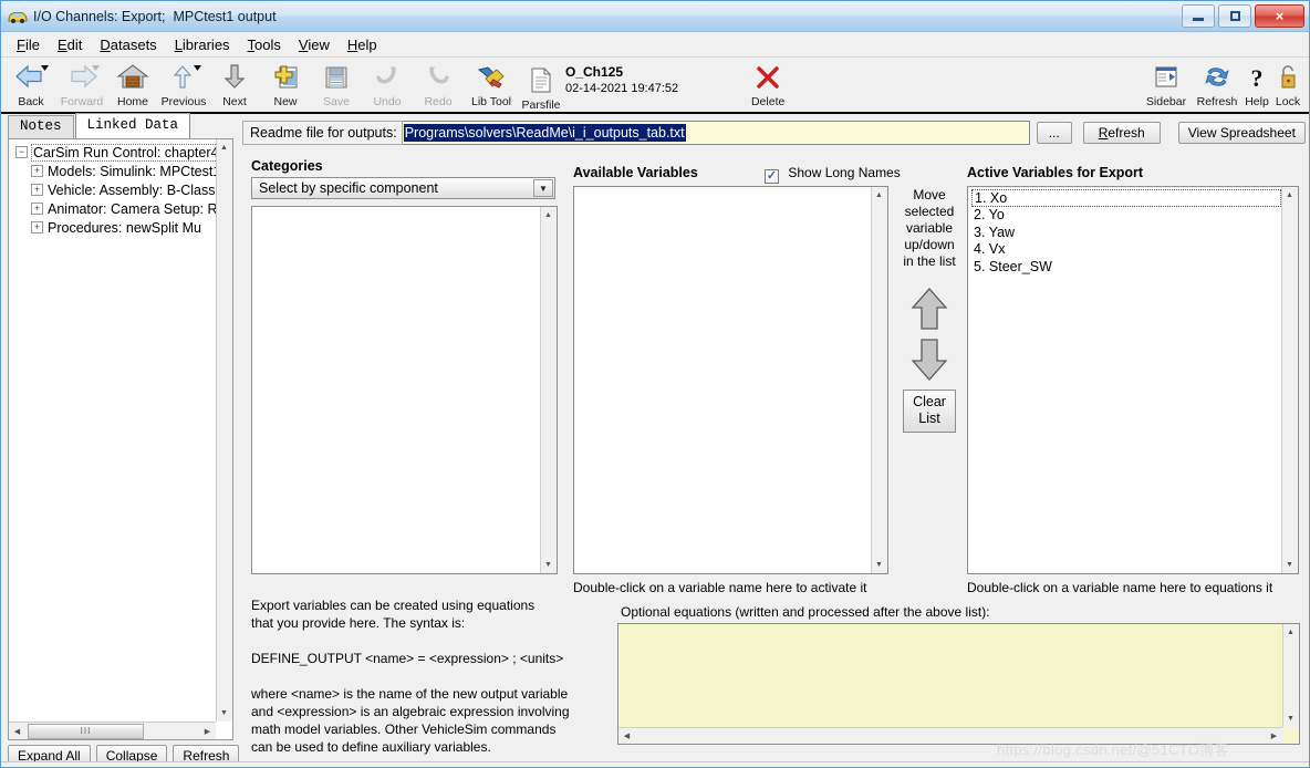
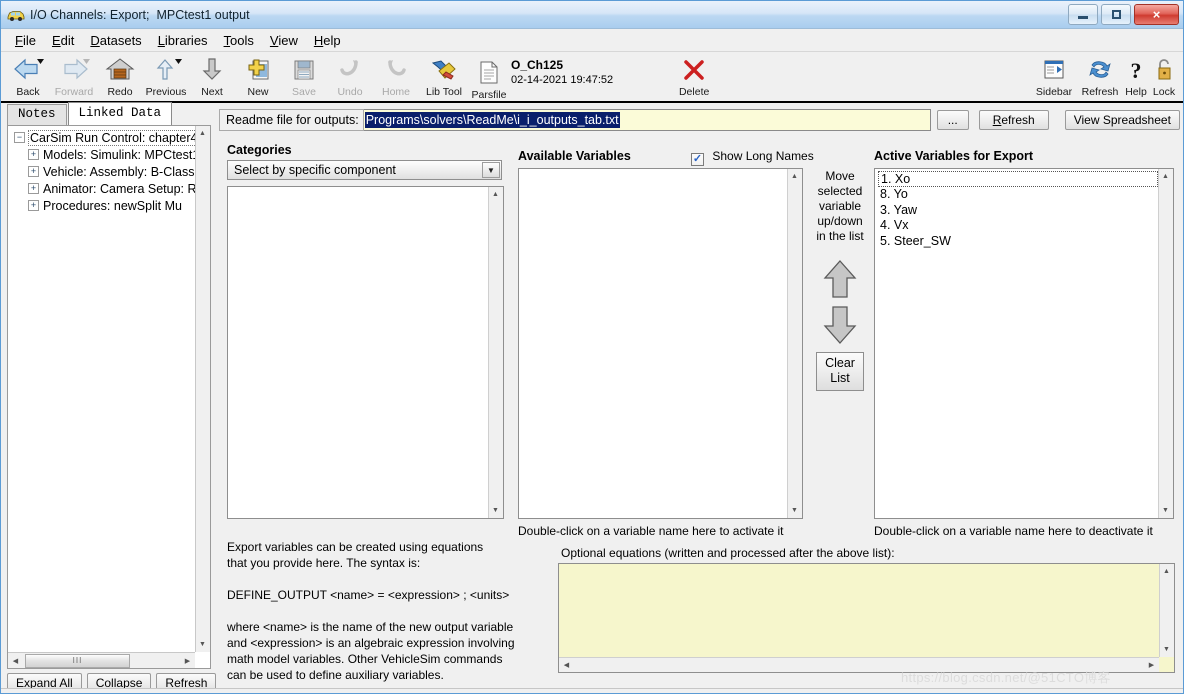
  I/O Channels: Export; MPCtest1 output
  ×
  File
  Edit
  Datasets
  Libraries
  Tools
  View
  Help
  Back
  Forward
- Home
+ Redo
  Previous
  Next
  New
  Save
  Undo
- Redo
+ Home
  Lib Tool
  Parsfile
  O_Ch125
  02-14-2021 19:47:52
  Delete
  Sidebar
  Refresh
  ?
  Help
  Lock
  Notes
  Linked Data
  −
  CarSim Run Control: chapter4
  +
  Models: Simulink: MPCtest
  +
  Vehicle: Assembly: B-Class
  +
  Animator: Camera Setup: R
  +
  Procedures: newSplit Mu
  III
  Expand All
  Collapse
  Refresh
  Readme file for outputs:
  Programs\solvers\ReadMe\i_i_outputs_tab.txt
  ...
  Refresh
  View Spreadsheet
  Categories
  Select by specific component
  ▼
  Available Variables
  ✓
  Show Long Names
  Double-click on a variable name here to activate it
  Move
  selected
  variable
  up/down
  in the list
  Clear
  List
  Active Variables for Export
  1. Xo
- 2. Yo
+ 8. Yo
  3. Yaw
  4. Vx
  5. Steer_SW
- Double-click on a variable name here to equations it
+ Double-click on a variable name here to deactivate it
  Export variables can be created using equations
  that you provide here. The syntax is:
  DEFINE_OUTPUT <name> = <expression> ; <units>
  where <name> is the name of the new output variable
  and <expression> is an algebraic expression involving
  math model variables. Other VehicleSim commands
  can be used to define auxiliary variables.
  Optional equations (written and processed after the above list):
  https://blog.csdn.net/@51CTO博客
